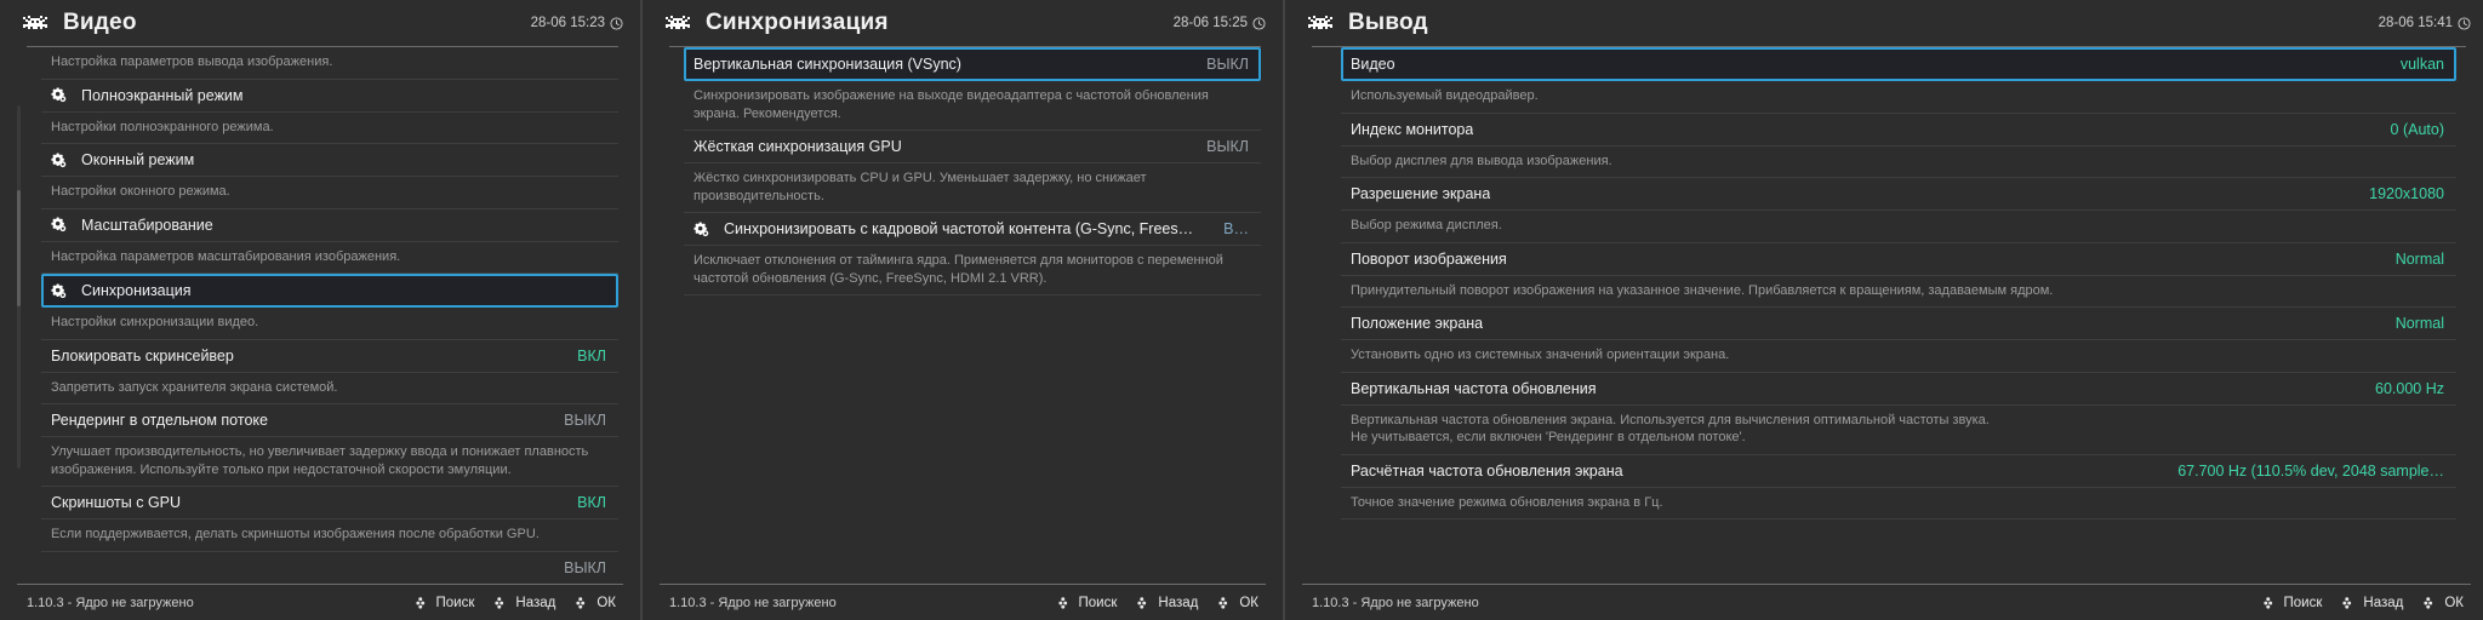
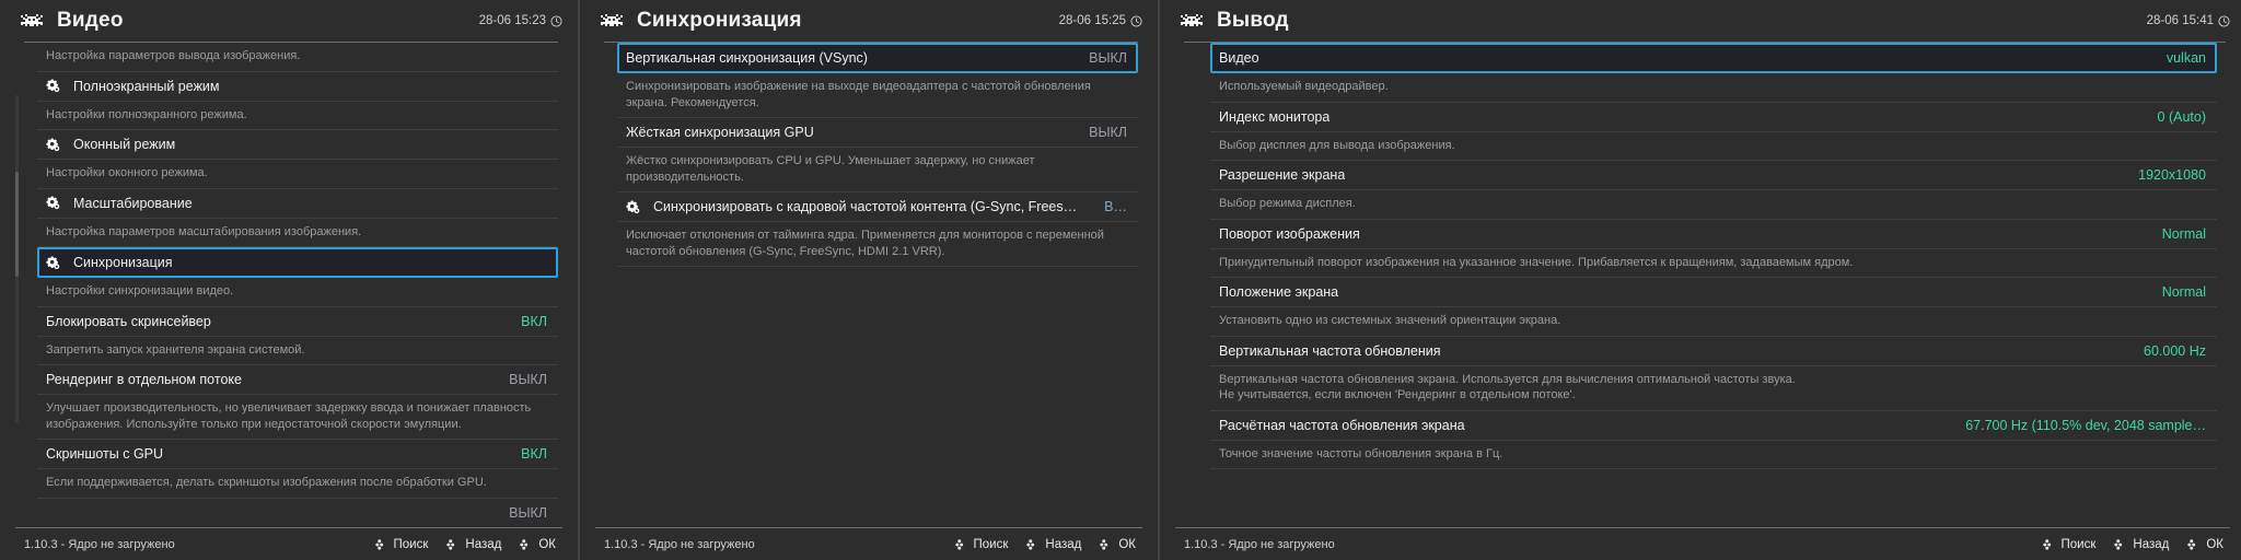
  Видео
  28-06 15:23
  Настройка параметров вывода изображения.
  Полноэкранный режим
  Настройки полноэкранного режима.
  Оконный режим
  Настройки оконного режима.
  Масштабирование
  Настройка параметров масштабирования изображения.
  Синхронизация
  Настройки синхронизации видео.
  Блокировать скринсейвер
  ВКЛ
  Запретить запуск хранителя экрана системой.
  Рендеринг в отдельном потоке
  ВЫКЛ
  Улучшает производительность, но увеличивает задержку ввода и понижает плавность изображения. Используйте только при недостаточной скорости эмуляции.
  Скриншоты с GPU
  ВКЛ
  Если поддерживается, делать скриншоты изображения после обработки GPU.
  ВЫКЛ
  1.10.3 - Ядро не загружено
  Поиск
  Назад
  ОК
  Синхронизация
  28-06 15:25
  Вертикальная синхронизация (VSync)
  ВЫКЛ
  Синхронизировать изображение на выходе видеоадаптера с частотой обновления экрана. Рекомендуется.
  Жёсткая синхронизация GPU
  ВЫКЛ
  Жёстко синхронизировать CPU и GPU. Уменьшает задержку, но снижает производительность.
  Синхронизировать с кадровой частотой контента (G-Sync, Frees…
  В…
  Исключает отклонения от тайминга ядра. Применяется для мониторов с переменной частотой обновления (G-Sync, FreeSync, HDMI 2.1 VRR).
  1.10.3 - Ядро не загружено
  Поиск
  Назад
  ОК
  Вывод
  28-06 15:41
  Видео
  vulkan
  Используемый видеодрайвер.
  Индекс монитора
  0 (Auto)
  Выбор дисплея для вывода изображения.
  Разрешение экрана
  1920x1080
  Выбор режима дисплея.
  Поворот изображения
  Normal
  Принудительный поворот изображения на указанное значение. Прибавляется к вращениям, задаваемым ядром.
  Положение экрана
  Normal
  Установить одно из системных значений ориентации экрана.
  Вертикальная частота обновления
  60.000 Hz
  Вертикальная частота обновления экрана. Используется для вычисления оптимальной частоты звука.
  Не учитывается, если включен 'Рендеринг в отдельном потоке'.
  Расчётная частота обновления экрана
  67.700 Hz (110.5% dev, 2048 sample…
- Точное значение режима обновления экрана в Гц.
+ Точное значение частоты обновления экрана в Гц.
  1.10.3 - Ядро не загружено
  Поиск
  Назад
  ОК
